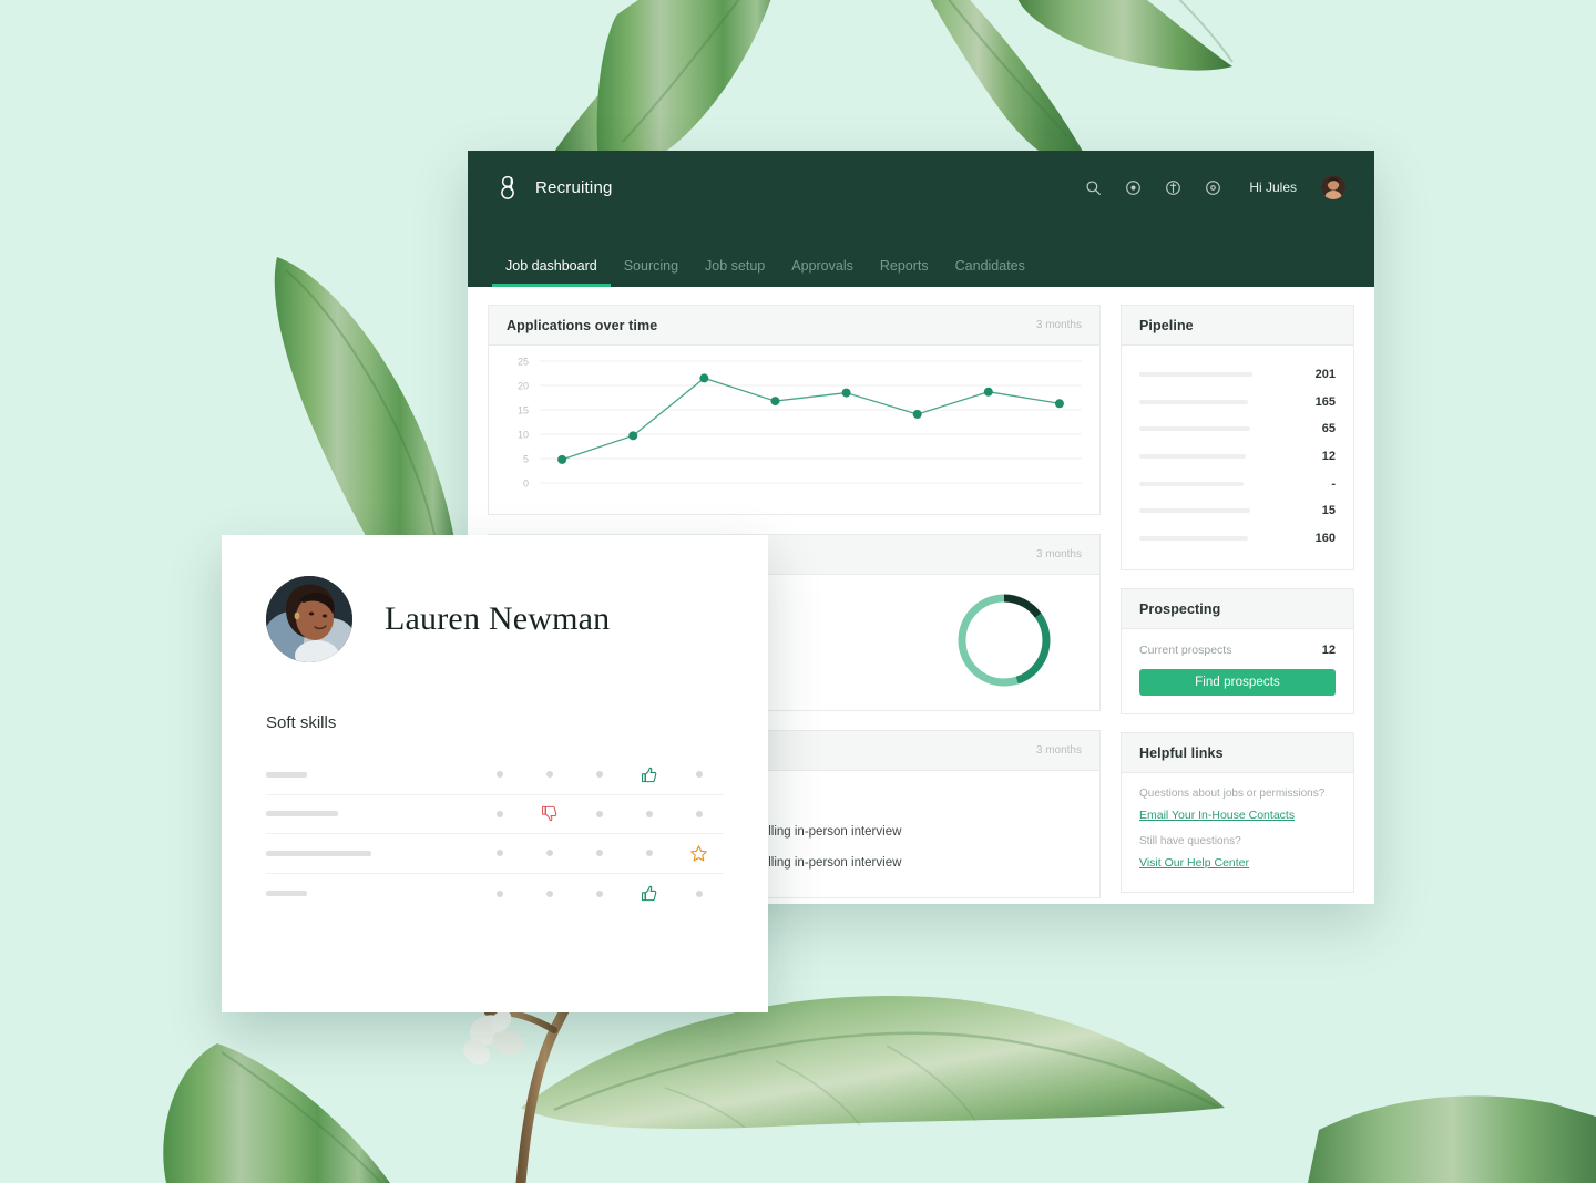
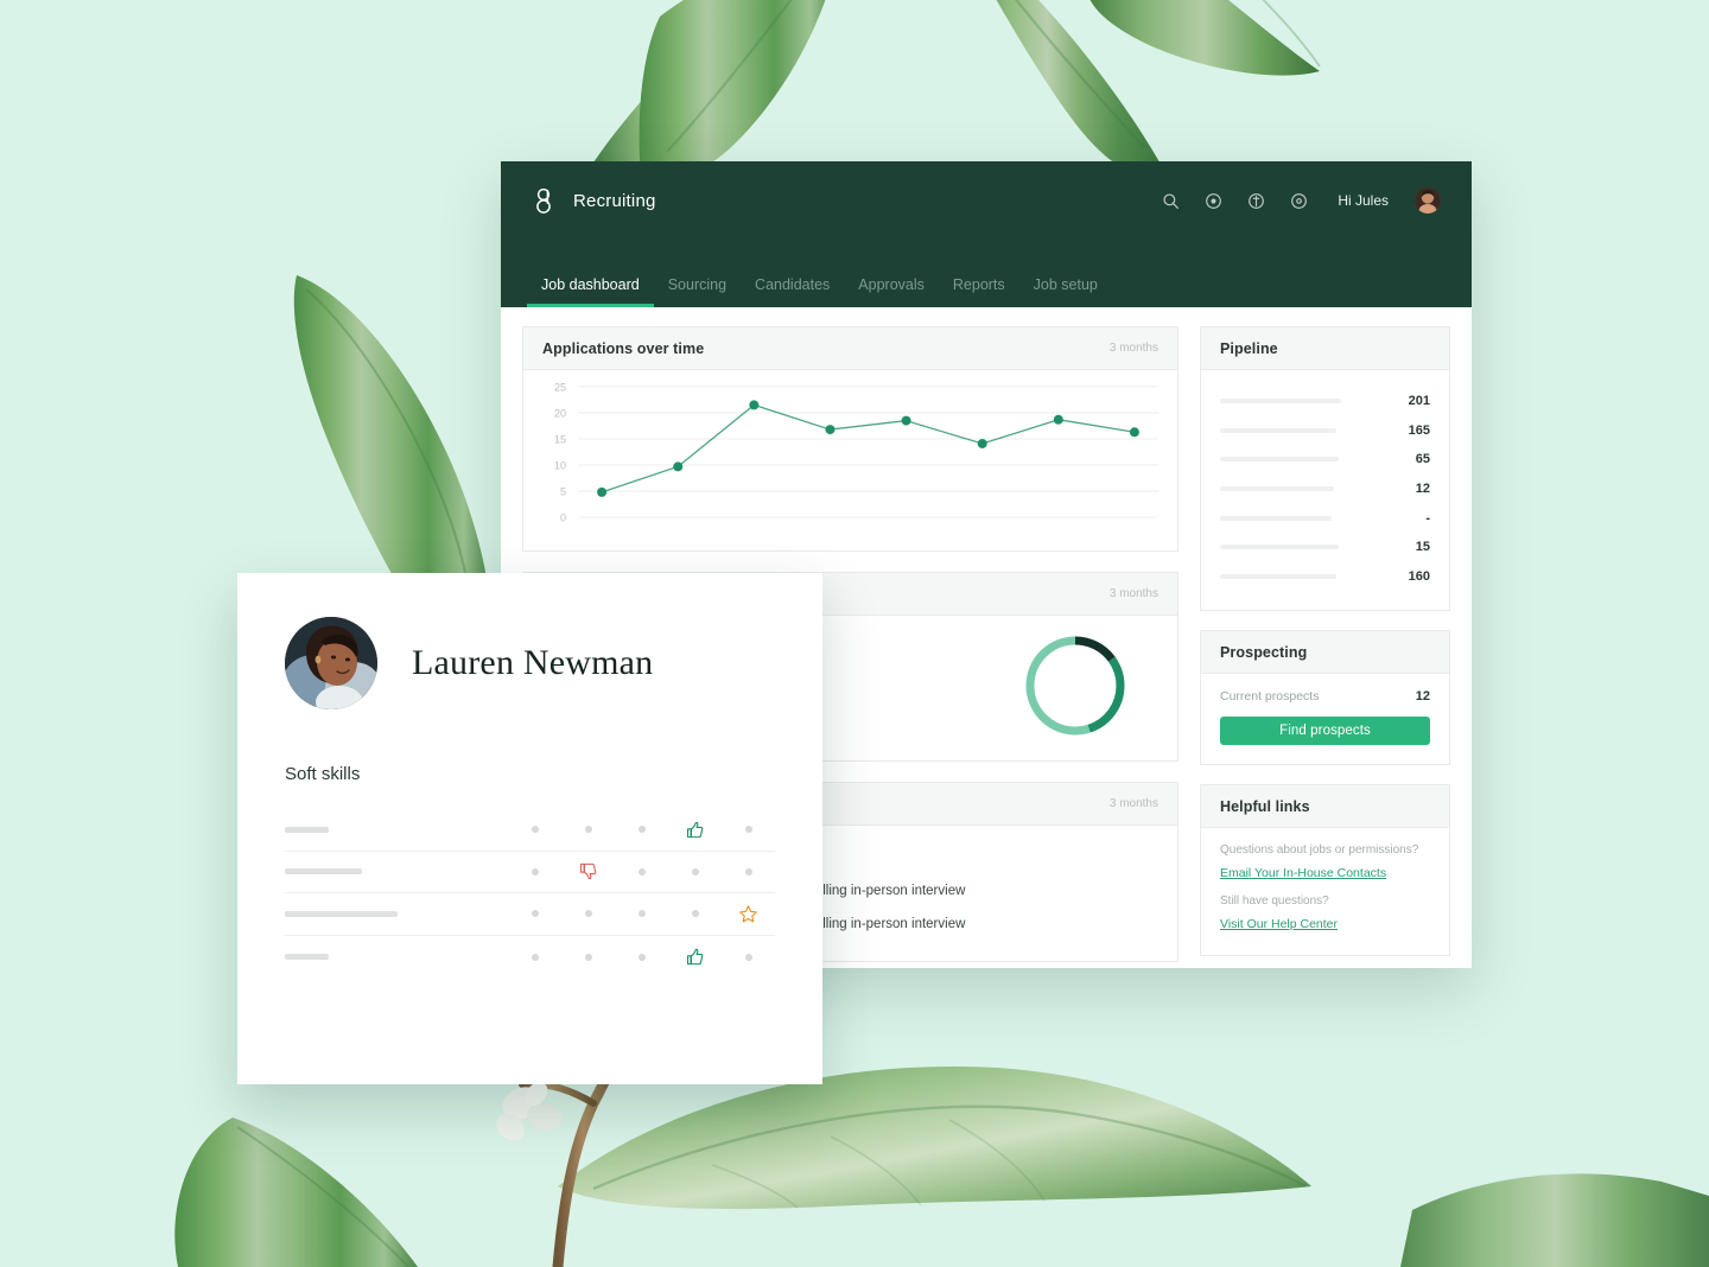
  Recruiting
  Hi Jules
  Job dashboard
  Sourcing
- Job setup
+ Candidates
  Approvals
  Reports
- Candidates
+ Job setup
  Applications over time
  3 months
  0
  5
  10
  15
  20
  25
  3 months
  3 months
  Pipeline
  201
  165
  65
  12
  -
  15
  160
  Prospecting
  Current prospects
  12
  Find prospects
  Helpful links
  Questions about jobs or permissions?
  Email Your In-House Contacts
  Still have questions?
  Visit Our Help Center
  Lauren Newman
  Soft skills
